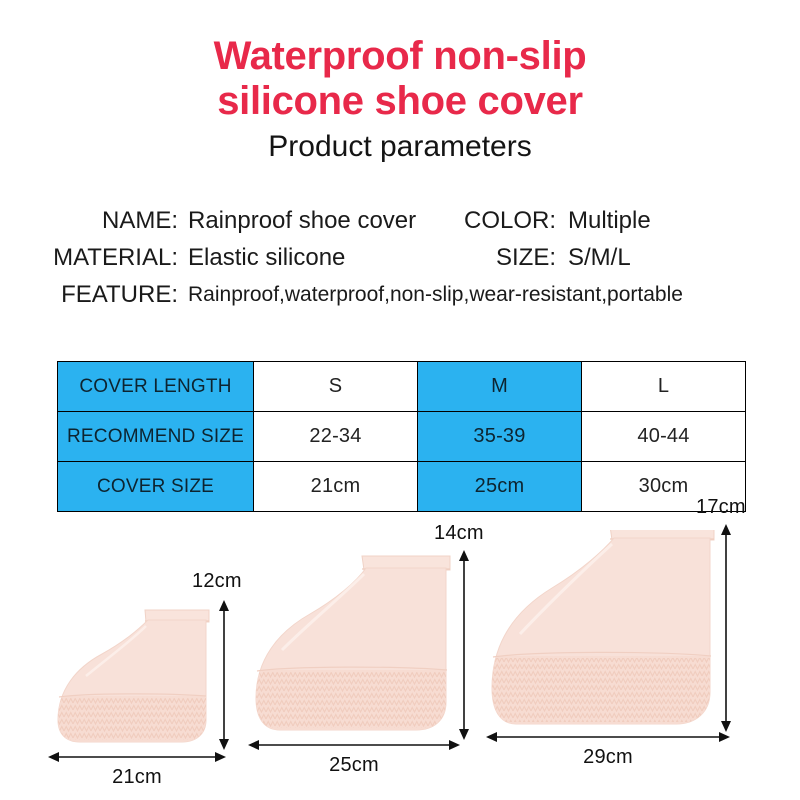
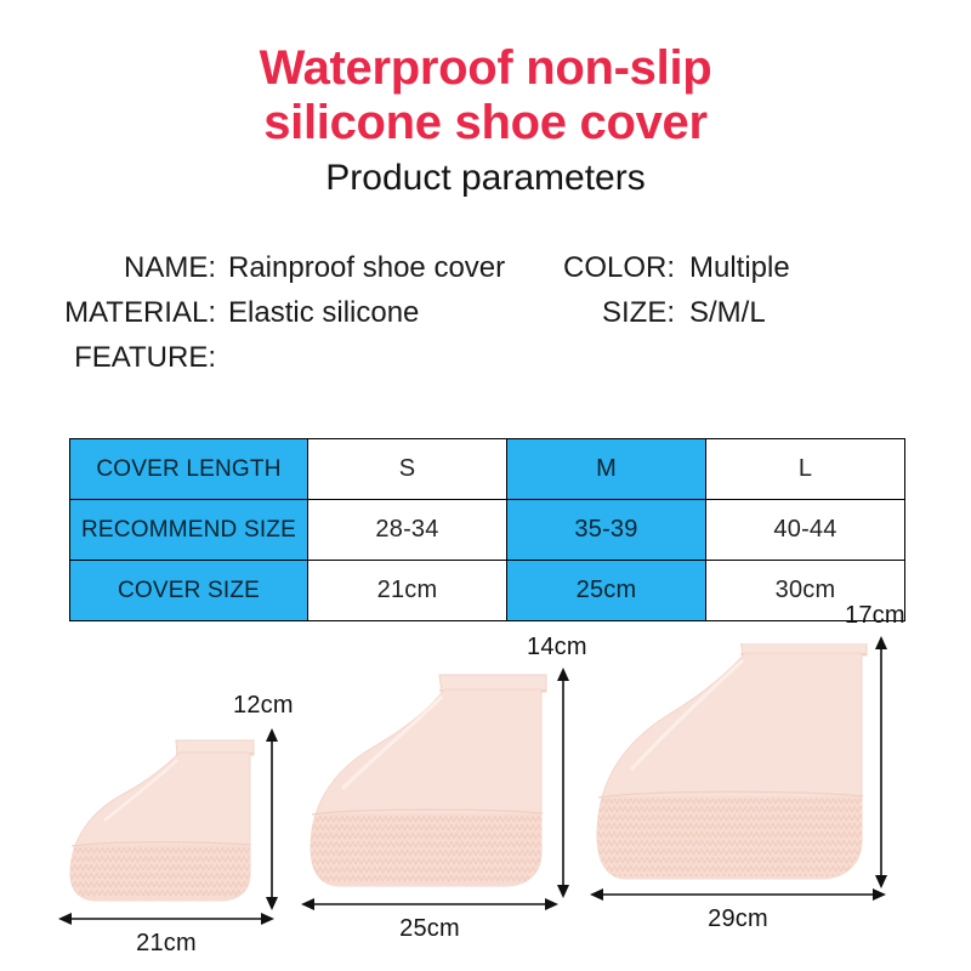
  Waterproof non-slip
  silicone shoe cover
  Product parameters
  NAME:
  Rainproof shoe cover
  COLOR:
  Multiple
  MATERIAL:
  Elastic silicone
  SIZE:
  S/M/L
  FEATURE:
- Rainproof,waterproof,non-slip,wear-resistant,portable
  COVER LENGTH	S	M	L
- RECOMMEND SIZE	22-34	35-39	40-44
+ RECOMMEND SIZE	28-34	35-39	40-44
  COVER SIZE	21cm	25cm	30cm
  12cm
  21cm
  14cm
  25cm
  17cm
  29cm
